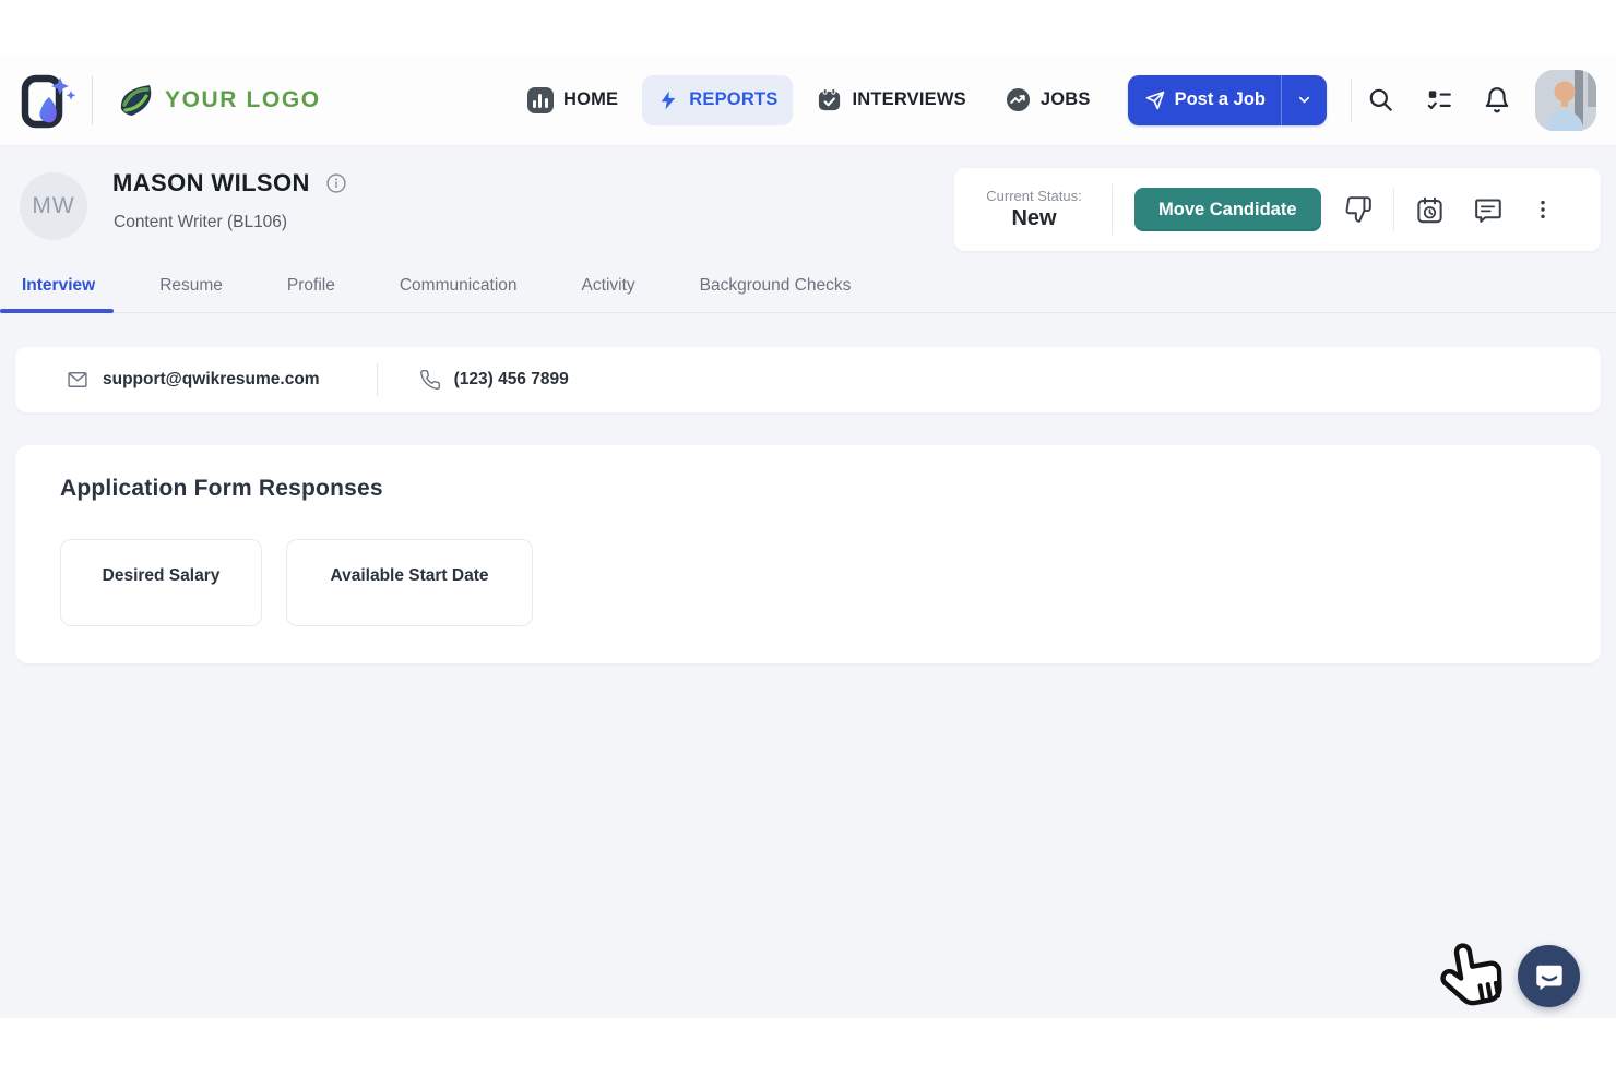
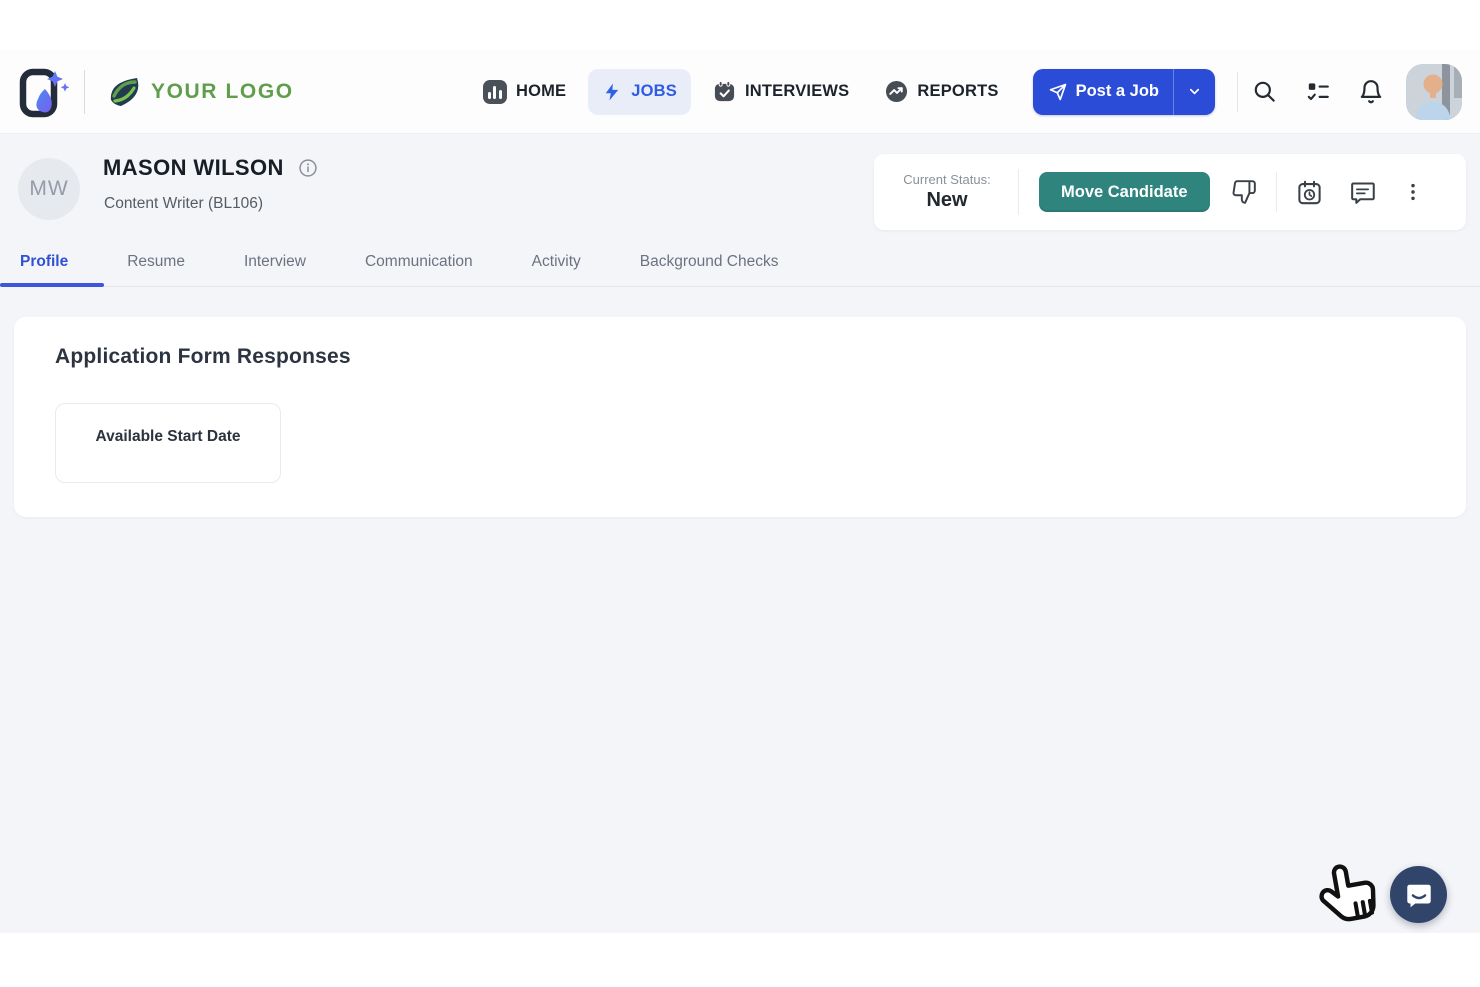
  YOUR LOGO
  HOME
- REPORTS
+ JOBS
  INTERVIEWS
- JOBS
+ REPORTS
  Post a Job
  MW
  MASON WILSON
  Content Writer (BL106)
  Current Status:
  New
  Move Candidate
- Interview
+ Profile
  Resume
- Profile
+ Interview
  Communication
  Activity
  Background Checks
- support@qwikresume.com
- (123) 456 7899
  Application Form Responses
- Desired Salary
  Available Start Date
